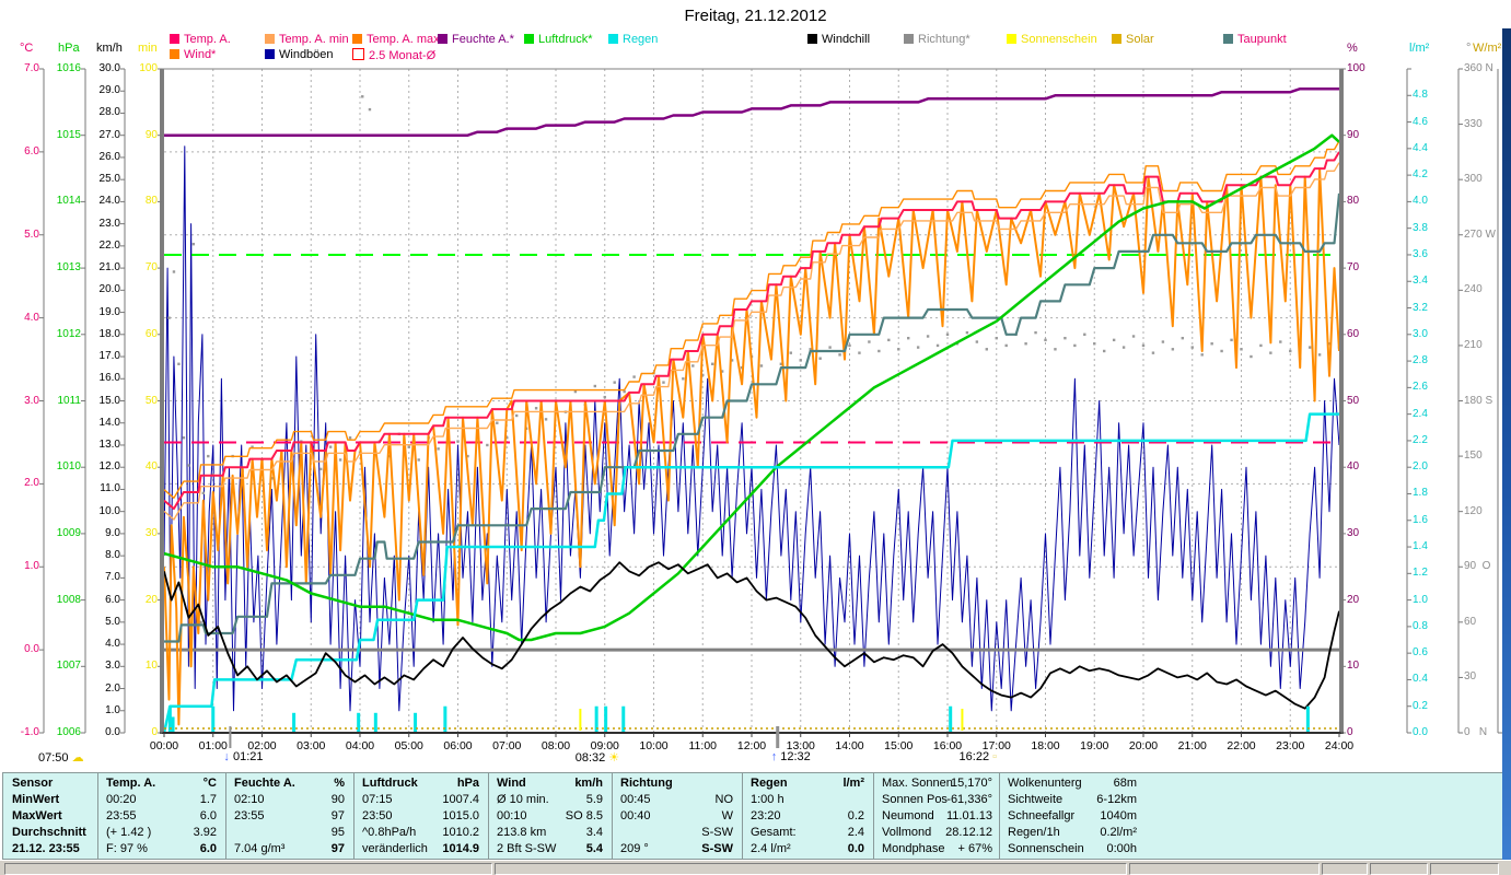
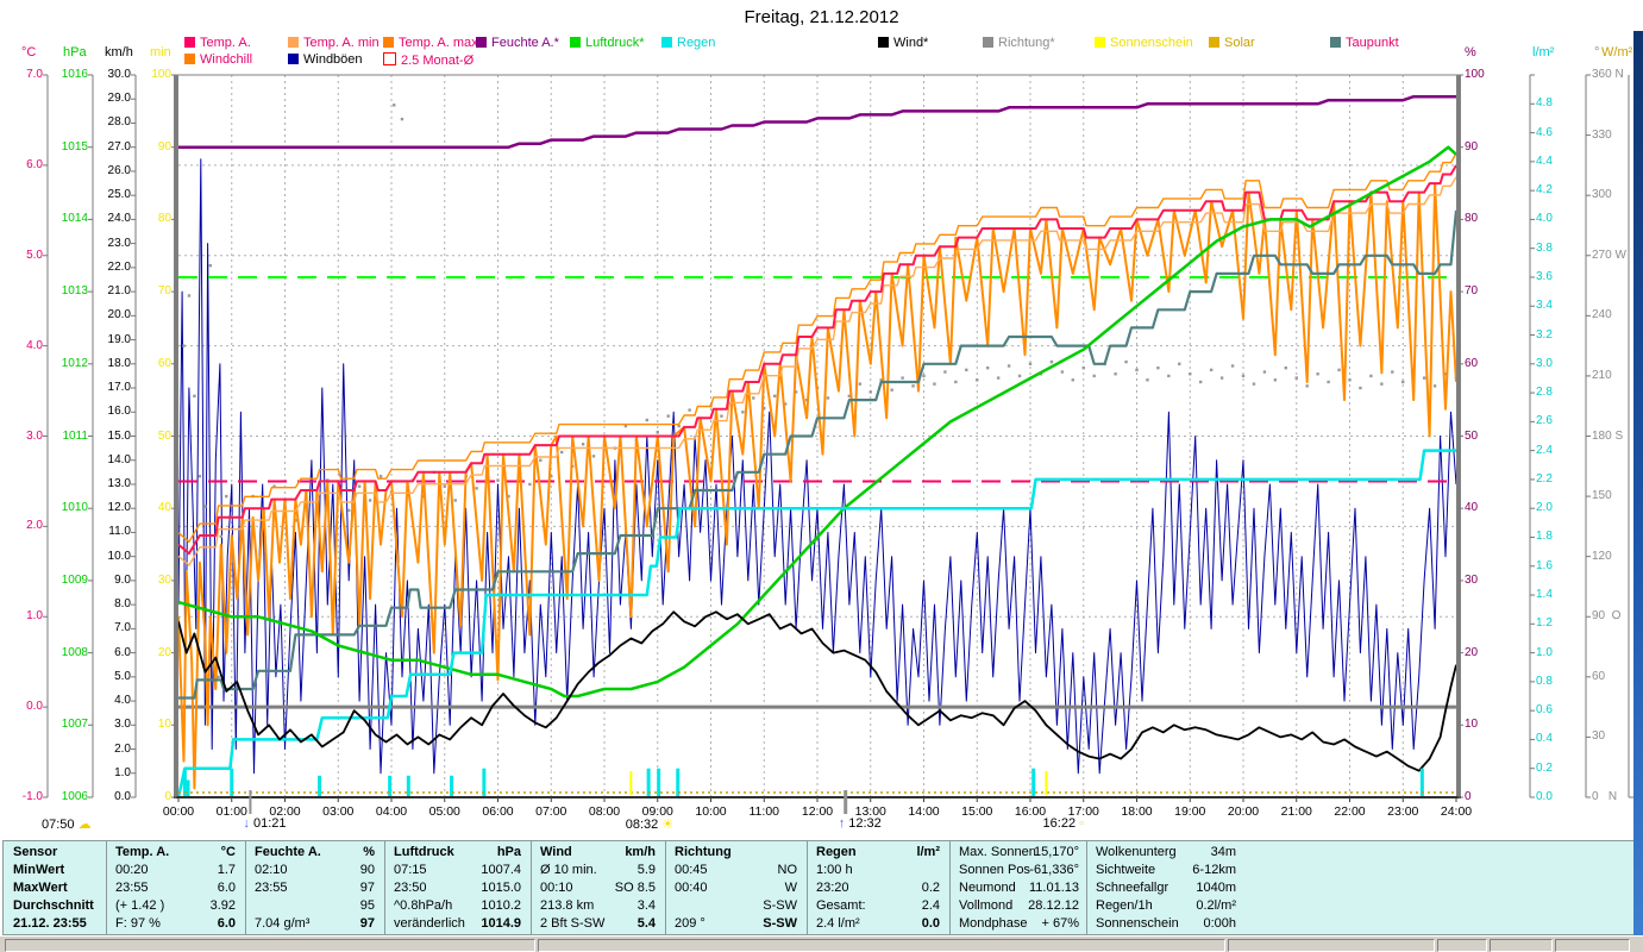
  Freitag, 21.12.2012
  Temp. A.
  Temp. A. min
  Temp. A. max
  Feuchte A.*
  Luftdruck*
  Regen
- Windchill
+ Wind*
  Richtung*
  Sonnenschein
  Solar
  Taupunkt
- Wind*
+ Windchill
  Windböen
  2.5 Monat-Ø
  °C
  -1.0
  0.0
  1.0
  2.0
  3.0
  4.0
  5.0
  6.0
  7.0
  hPa
  1006
  1007
  1008
  1009
  1010
  1011
  1012
  1013
  1014
  1015
  1016
  km/h
  0.0
  1.0
  2.0
  3.0
  4.0
  5.0
  6.0
  7.0
  8.0
  9.0
  10.0
  11.0
  12.0
  13.0
  14.0
  15.0
  16.0
  17.0
  18.0
  19.0
  20.0
  21.0
  22.0
  23.0
  24.0
  25.0
  26.0
  27.0
  28.0
  29.0
  30.0
  min
  0
  10
  20
  30
  40
  50
  60
  70
  80
  90
  100
  %
  0
  10
  20
  30
  40
  50
  60
  70
  80
  90
  100
  l/m²
  0.0
  0.2
  0.4
  0.6
  0.8
  1.0
  1.2
  1.4
  1.6
  1.8
  2.0
  2.2
  2.4
  2.6
  2.8
  3.0
  3.2
  3.4
  3.6
  3.8
  4.0
  4.2
  4.4
  4.6
  4.8
  °
  360 N
  330
  300
  270 W
  240
  210
  180 S
  150
  120
  90 O
  60
  30
  0 N
  W/m²
  00:00
  01:00
  02:00
  03:00
  04:00
  05:00
  06:00
  07:00
  08:00
  09:00
  10:00
  11:00
  12:00
  13:00
  14:00
  15:00
  16:00
  17:00
  18:00
  19:00
  20:00
  21:00
  22:00
  23:00
  24:00
  ↓ 01:21
  08:32 ☀
  ↑ 12:32
  16:22 ▫
  07:50 ☁
  Sensor
  MinWert
  MaxWert
  Durchschnitt
  21.12. 23:55
  Temp. A.
  °C
  00:20
  1.7
  23:55
  6.0
  (+ 1.42 )
  3.92
  F: 97 %
  6.0
  Feuchte A.
  %
  02:10
  90
  23:55
  97
  95
  7.04 g/m³
  97
  Luftdruck
  hPa
  07:15
  1007.4
  23:50
  1015.0
  ^0.8hPa/h
  1010.2
  veränderlich
  1014.9
  Wind
  km/h
  Ø 10 min.
  5.9
  00:10
  SO 8.5
  213.8 km
  3.4
  2 Bft S-SW
  5.4
  Richtung
  00:45
  NO
  00:40
  W
  S-SW
  209 °
  S-SW
  Regen
  l/m²
  1:00 h
  23:20
  0.2
  Gesamt:
  2.4
  2.4 l/m²
  0.0
  Max. Sonnen
  15,170°
  Sonnen Pos
  -61,336°
  Neumond
  11.01.13
  Vollmond
  28.12.12
  Mondphase
  + 67%
  Wolkenunterg
- 68m
+ 34m
  Sichtweite
  6-12km
  Schneefallgr
  1040m
  Regen/1h
  0.2l/m²
  Sonnenschein
  0:00h
